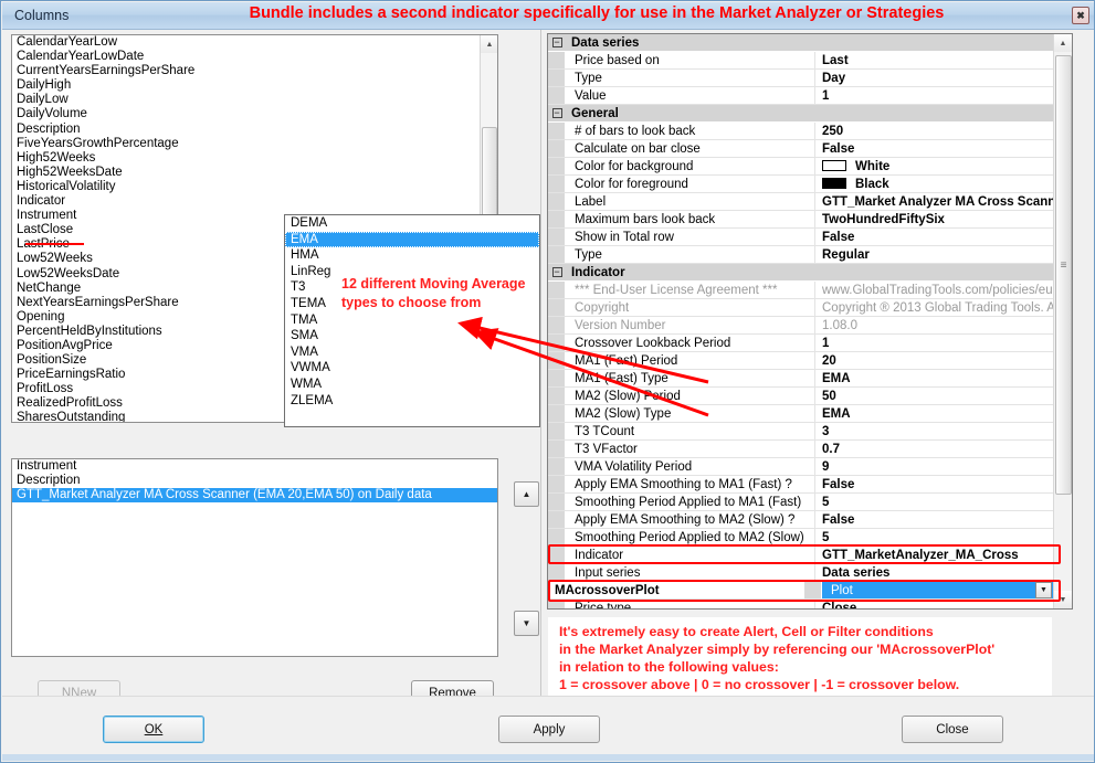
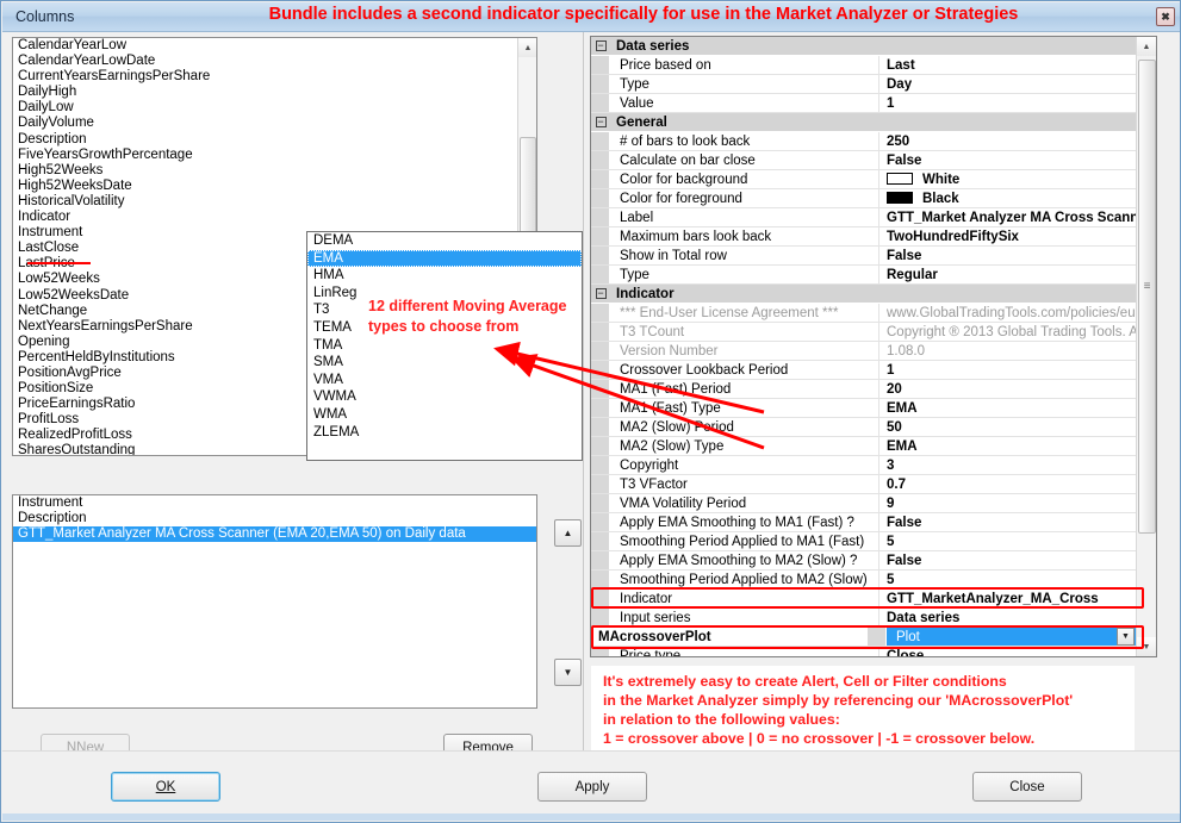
  Columns
  Bundle includes a second indicator specifically for use in the Market Analyzer or Strategies
  ✖
  CalendarYearLow
  CalendarYearLowDate
  CurrentYearsEarningsPerShare
  DailyHigh
  DailyLow
  DailyVolume
  Description
  FiveYearsGrowthPercentage
  High52Weeks
  High52WeeksDate
  HistoricalVolatility
  Indicator
  Instrument
  LastClose
  Low52Weeks
  Low52WeeksDate
  NetChange
  NextYearsEarningsPerShare
  Opening
  PercentHeldByInstitutions
  PositionAvgPrice
  PositionSize
  PriceEarningsRatio
  ProfitLoss
  RealizedProfitLoss
  SharesOutstanding
  Instrument
  Description
  GTT_Market Analyzer MA Cross Scanner (EMA 20,EMA 50) on Daily data
  ▲
  ▼
  N
  New
  Remove
  −
  Data series
  Price based on
  Last
  Type
  Day
  Value
  1
  −
  General
  # of bars to look back
  250
  Calculate on bar close
  False
  Color for background
  White
  Color for foreground
  Black
  Label
  GTT_Market Analyzer MA Cross Scann
  Maximum bars look back
  TwoHundredFiftySix
  Show in Total row
  False
  Type
  Regular
  −
  Indicator
  *** End-User License Agreement ***
  www.GlobalTradingTools.com/policies/eu
- Copyright
+ T3 TCount
  Copyright ® 2013 Global Trading Tools. A
  Version Number
  1.08.0
  Crossover Lookback Period
  1
  MA1 (Ft) Period
  20
  MA1Fast) Type
  EMA
  MA2 (Slow) Priod
  50
  MA2 (Slow) Type
  EMA
- T3 TCount
+ Copyright
  3
  T3 VFactor
  0.7
  VMA Volatility Period
  9
  Apply EMA Smoothing to MA1 (Fast) ?
  False
  Smoothing Period Applied to MA1 (Fast)
  5
  Apply EMA Smoothing to MA2 (Slow) ?
  False
  Smoothing Period Applied to MA2 (Slow)
  5
  Indicator
  GTT_MarketAnalyzer_MA_Cross
  Input series
  Data series
  MAcrossoverPlot
  Plot
  DEMA
  EMA
  HMA
  LinReg
  T3
  TEMA
  TMA
  SMA
  VMA
  VWMA
  WMA
  ZLEMA
  12 different Moving Average
  types to choose from
  It's extremely easy to create Alert, Cell or Filter conditions
  in the Market Analyzer simply by referencing our 'MAcrossoverPlot'
  in relation to the following values:
  1 = crossover above | 0 = no crossover | -1 = crossover below.
  OK
  Apply
  Close
